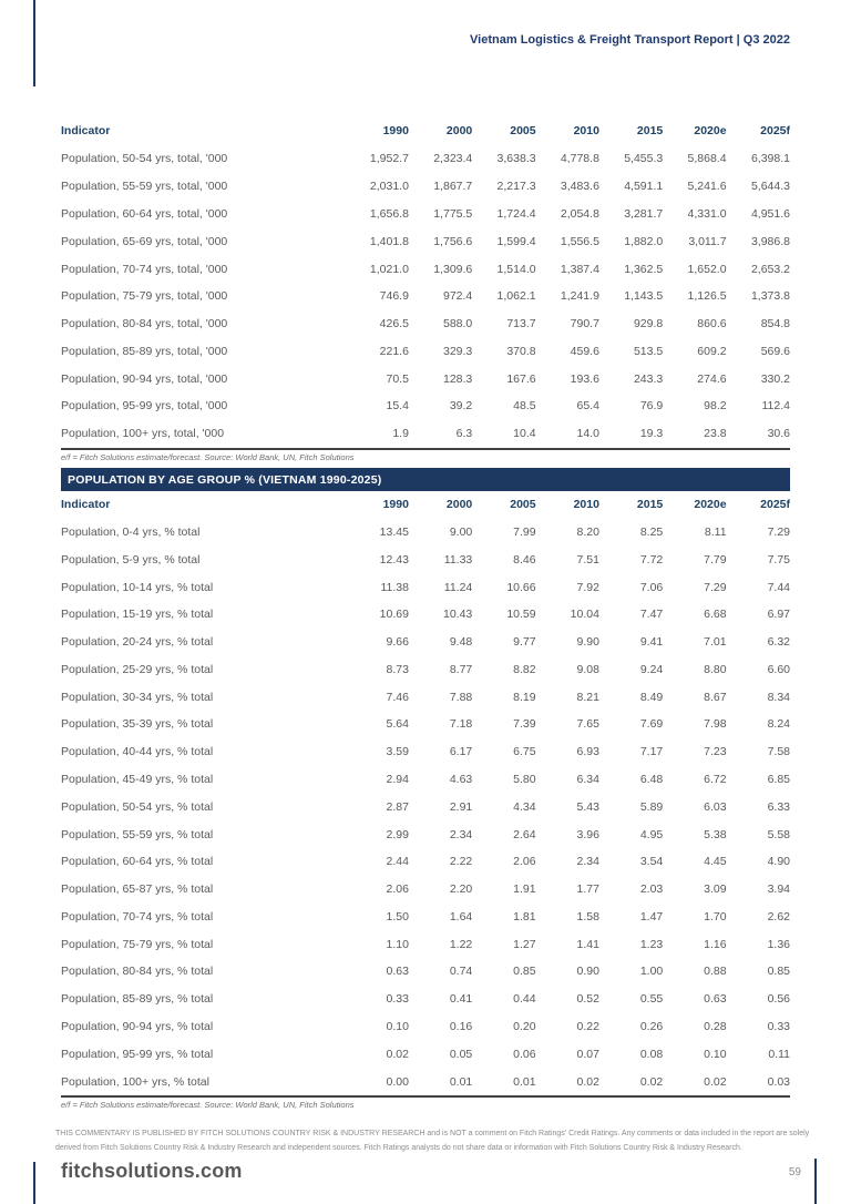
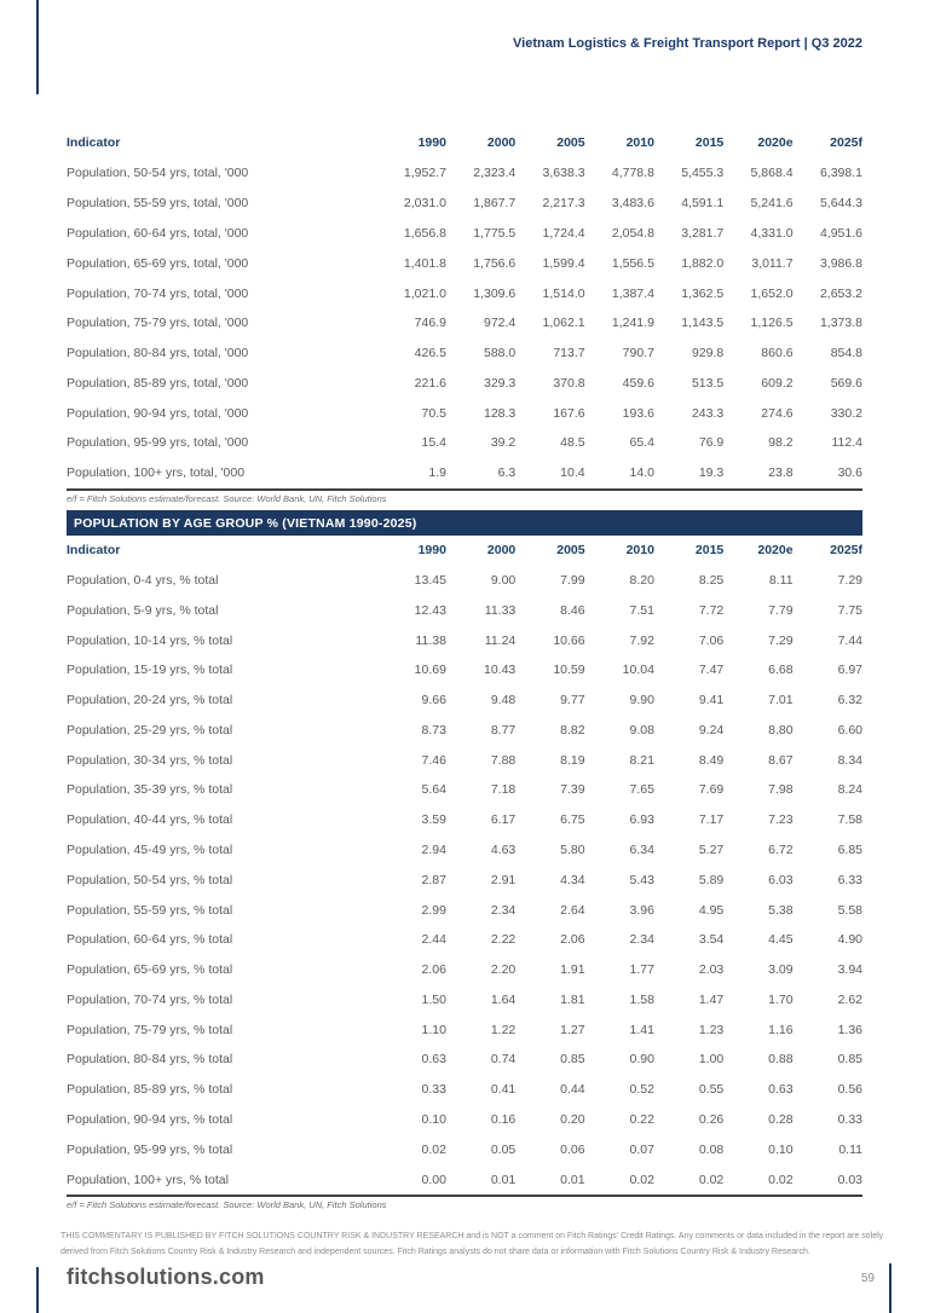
  Vietnam Logistics & Freight Transport Report | Q3 2022
  Indicator	1990	2000	2005	2010	2015	2020e	2025f
  Population, 50-54 yrs, total, '000	1,952.7	2,323.4	3,638.3	4,778.8	5,455.3	5,868.4	6,398.1
  Population, 55-59 yrs, total, '000	2,031.0	1,867.7	2,217.3	3,483.6	4,591.1	5,241.6	5,644.3
  Population, 60-64 yrs, total, '000	1,656.8	1,775.5	1,724.4	2,054.8	3,281.7	4,331.0	4,951.6
  Population, 65-69 yrs, total, '000	1,401.8	1,756.6	1,599.4	1,556.5	1,882.0	3,011.7	3,986.8
  Population, 70-74 yrs, total, '000	1,021.0	1,309.6	1,514.0	1,387.4	1,362.5	1,652.0	2,653.2
  Population, 75-79 yrs, total, '000	746.9	972.4	1,062.1	1,241.9	1,143.5	1,126.5	1,373.8
  Population, 80-84 yrs, total, '000	426.5	588.0	713.7	790.7	929.8	860.6	854.8
  Population, 85-89 yrs, total, '000	221.6	329.3	370.8	459.6	513.5	609.2	569.6
  Population, 90-94 yrs, total, '000	70.5	128.3	167.6	193.6	243.3	274.6	330.2
  Population, 95-99 yrs, total, '000	15.4	39.2	48.5	65.4	76.9	98.2	112.4
  Population, 100+ yrs, total, '000	1.9	6.3	10.4	14.0	19.3	23.8	30.6
  e/f = Fitch Solutions estimate/forecast. Source: World Bank, UN, Fitch Solutions
  POPULATION BY AGE GROUP % (VIETNAM 1990-2025)
  Indicator	1990	2000	2005	2010	2015	2020e	2025f
  Population, 0-4 yrs, % total	13.45	9.00	7.99	8.20	8.25	8.11	7.29
  Population, 5-9 yrs, % total	12.43	11.33	8.46	7.51	7.72	7.79	7.75
  Population, 10-14 yrs, % total	11.38	11.24	10.66	7.92	7.06	7.29	7.44
  Population, 15-19 yrs, % total	10.69	10.43	10.59	10.04	7.47	6.68	6.97
  Population, 20-24 yrs, % total	9.66	9.48	9.77	9.90	9.41	7.01	6.32
  Population, 25-29 yrs, % total	8.73	8.77	8.82	9.08	9.24	8.80	6.60
  Population, 30-34 yrs, % total	7.46	7.88	8.19	8.21	8.49	8.67	8.34
  Population, 35-39 yrs, % total	5.64	7.18	7.39	7.65	7.69	7.98	8.24
  Population, 40-44 yrs, % total	3.59	6.17	6.75	6.93	7.17	7.23	7.58
- Population, 45-49 yrs, % total	2.94	4.63	5.80	6.34	6.48	6.72	6.85
+ Population, 45-49 yrs, % total	2.94	4.63	5.80	6.34	5.27	6.72	6.85
  Population, 50-54 yrs, % total	2.87	2.91	4.34	5.43	5.89	6.03	6.33
  Population, 55-59 yrs, % total	2.99	2.34	2.64	3.96	4.95	5.38	5.58
  Population, 60-64 yrs, % total	2.44	2.22	2.06	2.34	3.54	4.45	4.90
- Population, 65-87 yrs, % total	2.06	2.20	1.91	1.77	2.03	3.09	3.94
+ Population, 65-69 yrs, % total	2.06	2.20	1.91	1.77	2.03	3.09	3.94
  Population, 70-74 yrs, % total	1.50	1.64	1.81	1.58	1.47	1.70	2.62
  Population, 75-79 yrs, % total	1.10	1.22	1.27	1.41	1.23	1.16	1.36
  Population, 80-84 yrs, % total	0.63	0.74	0.85	0.90	1.00	0.88	0.85
  Population, 85-89 yrs, % total	0.33	0.41	0.44	0.52	0.55	0.63	0.56
  Population, 90-94 yrs, % total	0.10	0.16	0.20	0.22	0.26	0.28	0.33
  Population, 95-99 yrs, % total	0.02	0.05	0.06	0.07	0.08	0.10	0.11
  Population, 100+ yrs, % total	0.00	0.01	0.01	0.02	0.02	0.02	0.03
  e/f = Fitch Solutions estimate/forecast. Source: World Bank, UN, Fitch Solutions
  fitchsolutions.com
  59
